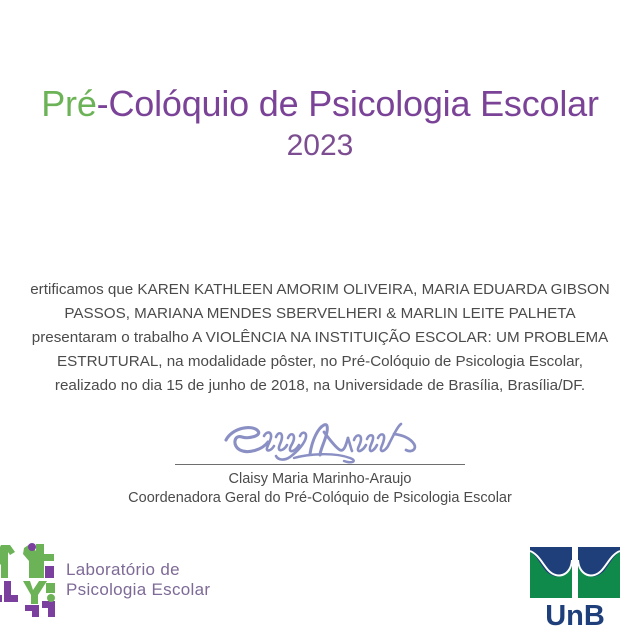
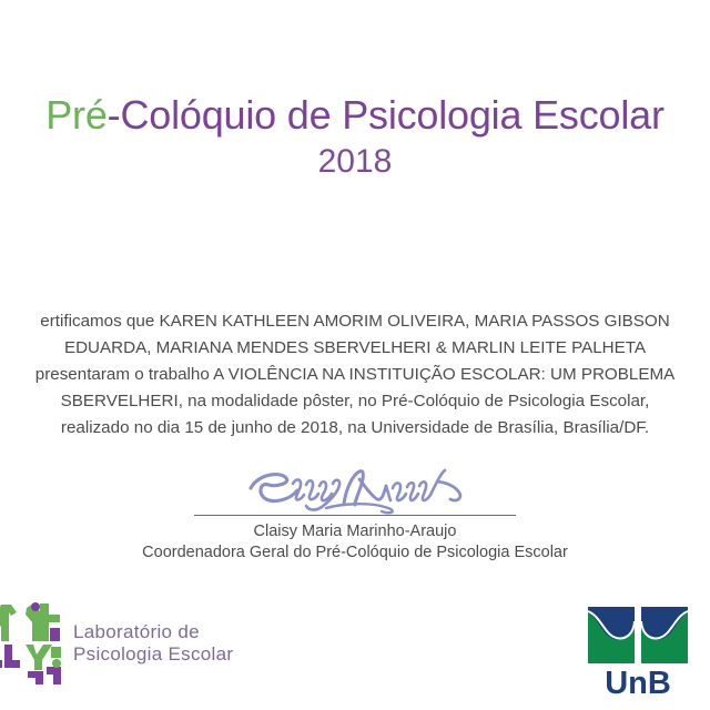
  Pré-Colóquio de Psicologia Escolar
- 2023
+ 2018
- ertificamos que KAREN KATHLEEN AMORIM OLIVEIRA, MARIA EDUARDA GIBSON
+ ertificamos que KAREN KATHLEEN AMORIM OLIVEIRA, MARIA PASSOS GIBSON
- PASSOS, MARIANA MENDES SBERVELHERI & MARLIN LEITE PALHETA
+ EDUARDA, MARIANA MENDES SBERVELHERI & MARLIN LEITE PALHETA
  presentaram o trabalho A VIOLÊNCIA NA INSTITUIÇÃO ESCOLAR: UM PROBLEMA
- ESTRUTURAL, na modalidade pôster, no Pré-Colóquio de Psicologia Escolar,
+ SBERVELHERI, na modalidade pôster, no Pré-Colóquio de Psicologia Escolar,
  realizado no dia 15 de junho de 2018, na Universidade de Brasília, Brasília/DF.
  Claisy Maria Marinho-Araujo
  Coordenadora Geral do Pré-Colóquio de Psicologia Escolar
  Laboratório de
  Psicologia Escolar
  UnB
